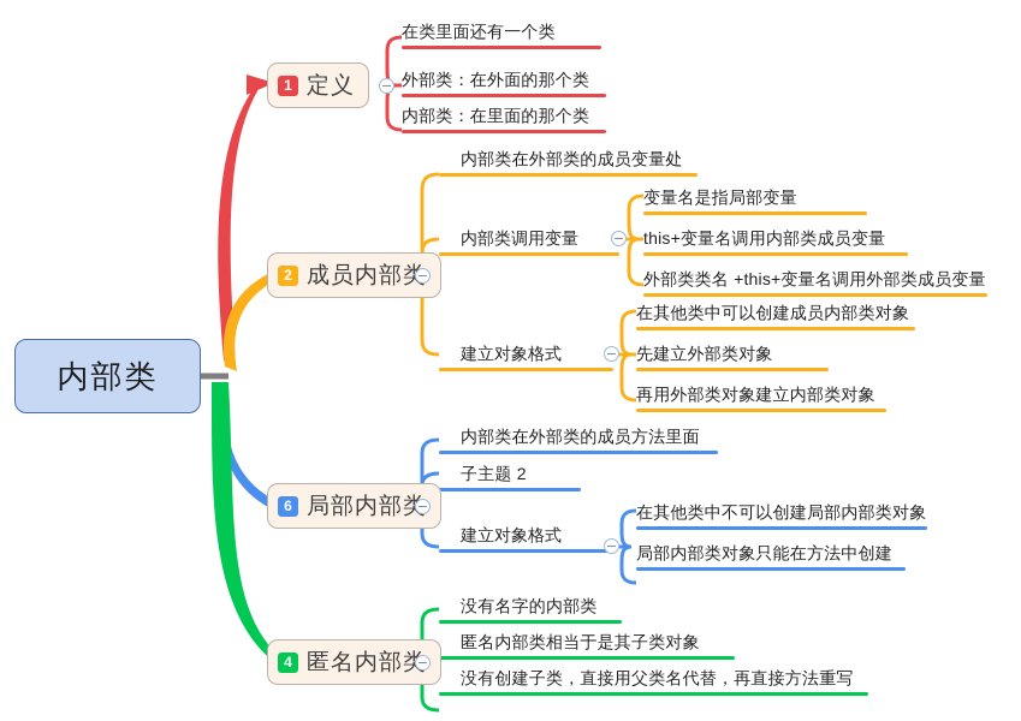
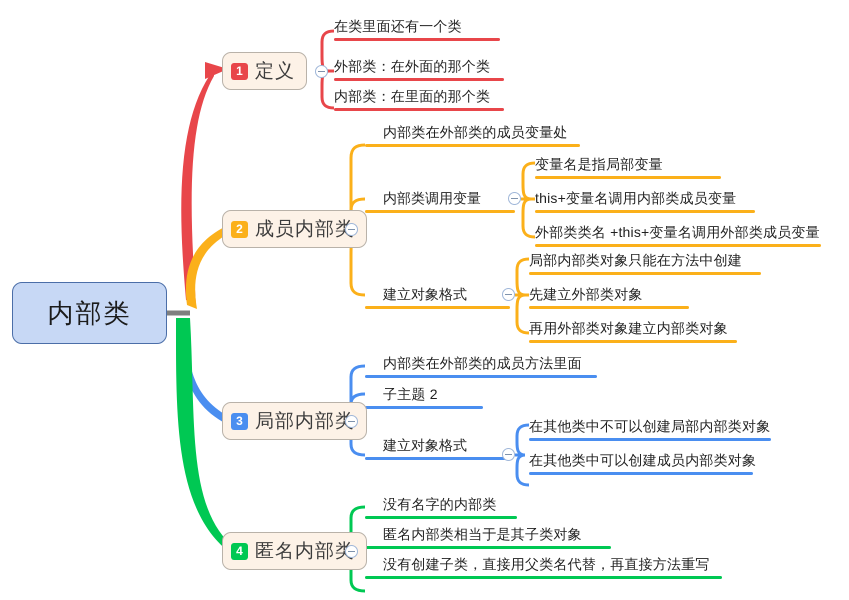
  内部类
  1
  定义
  在类里面还有一个类
  外部类：在外面的那个类
  内部类：在里面的那个类
  2
  成员内部
  内部类在外部类的成员变量处
  内部类调用变量
  变量名是指局部变量
  this+变量名调用内部类成员变量
  外部类类名 +this+变量名调用外部类成员变量
  建立对象格式
- 在其他类中可以创建成员内部类对象
+ 局部内部类对象只能在方法中创建
  先建立外部类对象
  再用外部类对象建立内部类对象
- 6
+ 3
  局部内部
  内部类在外部类的成员方法里面
  子主题 2
  建立对象格式
  在其他类中不可以创建局部内部类对象
- 局部内部类对象只能在方法中创建
+ 在其他类中可以创建成员内部类对象
  4
  匿名内部
  没有名字的内部类
  匿名内部类相当于是其子类对象
  没有创建子类，直接用父类名代替，再直接方法重写
